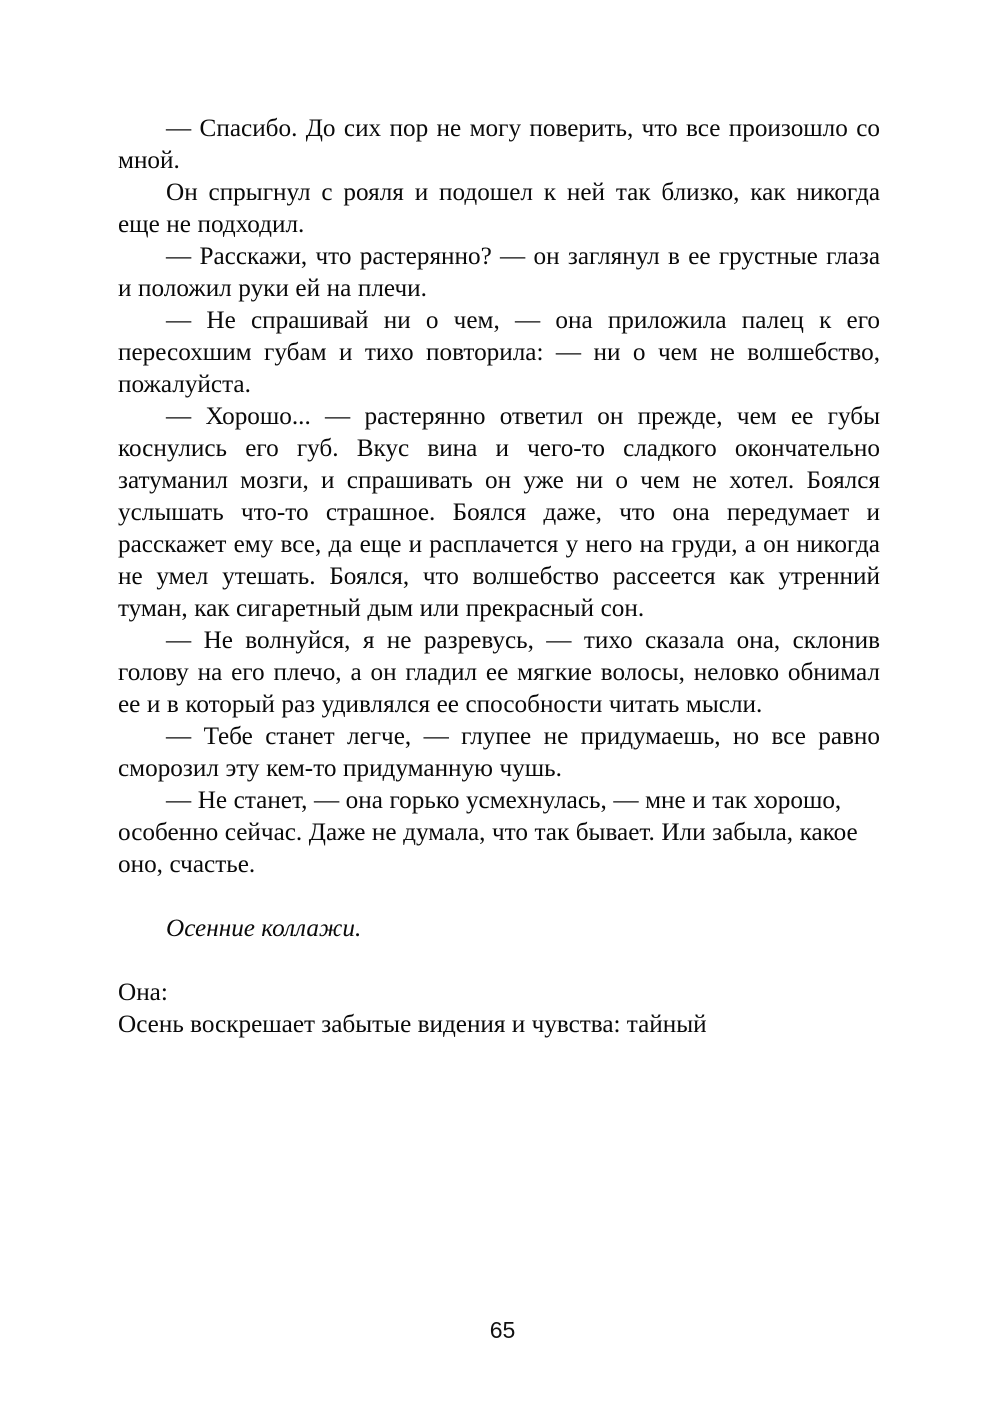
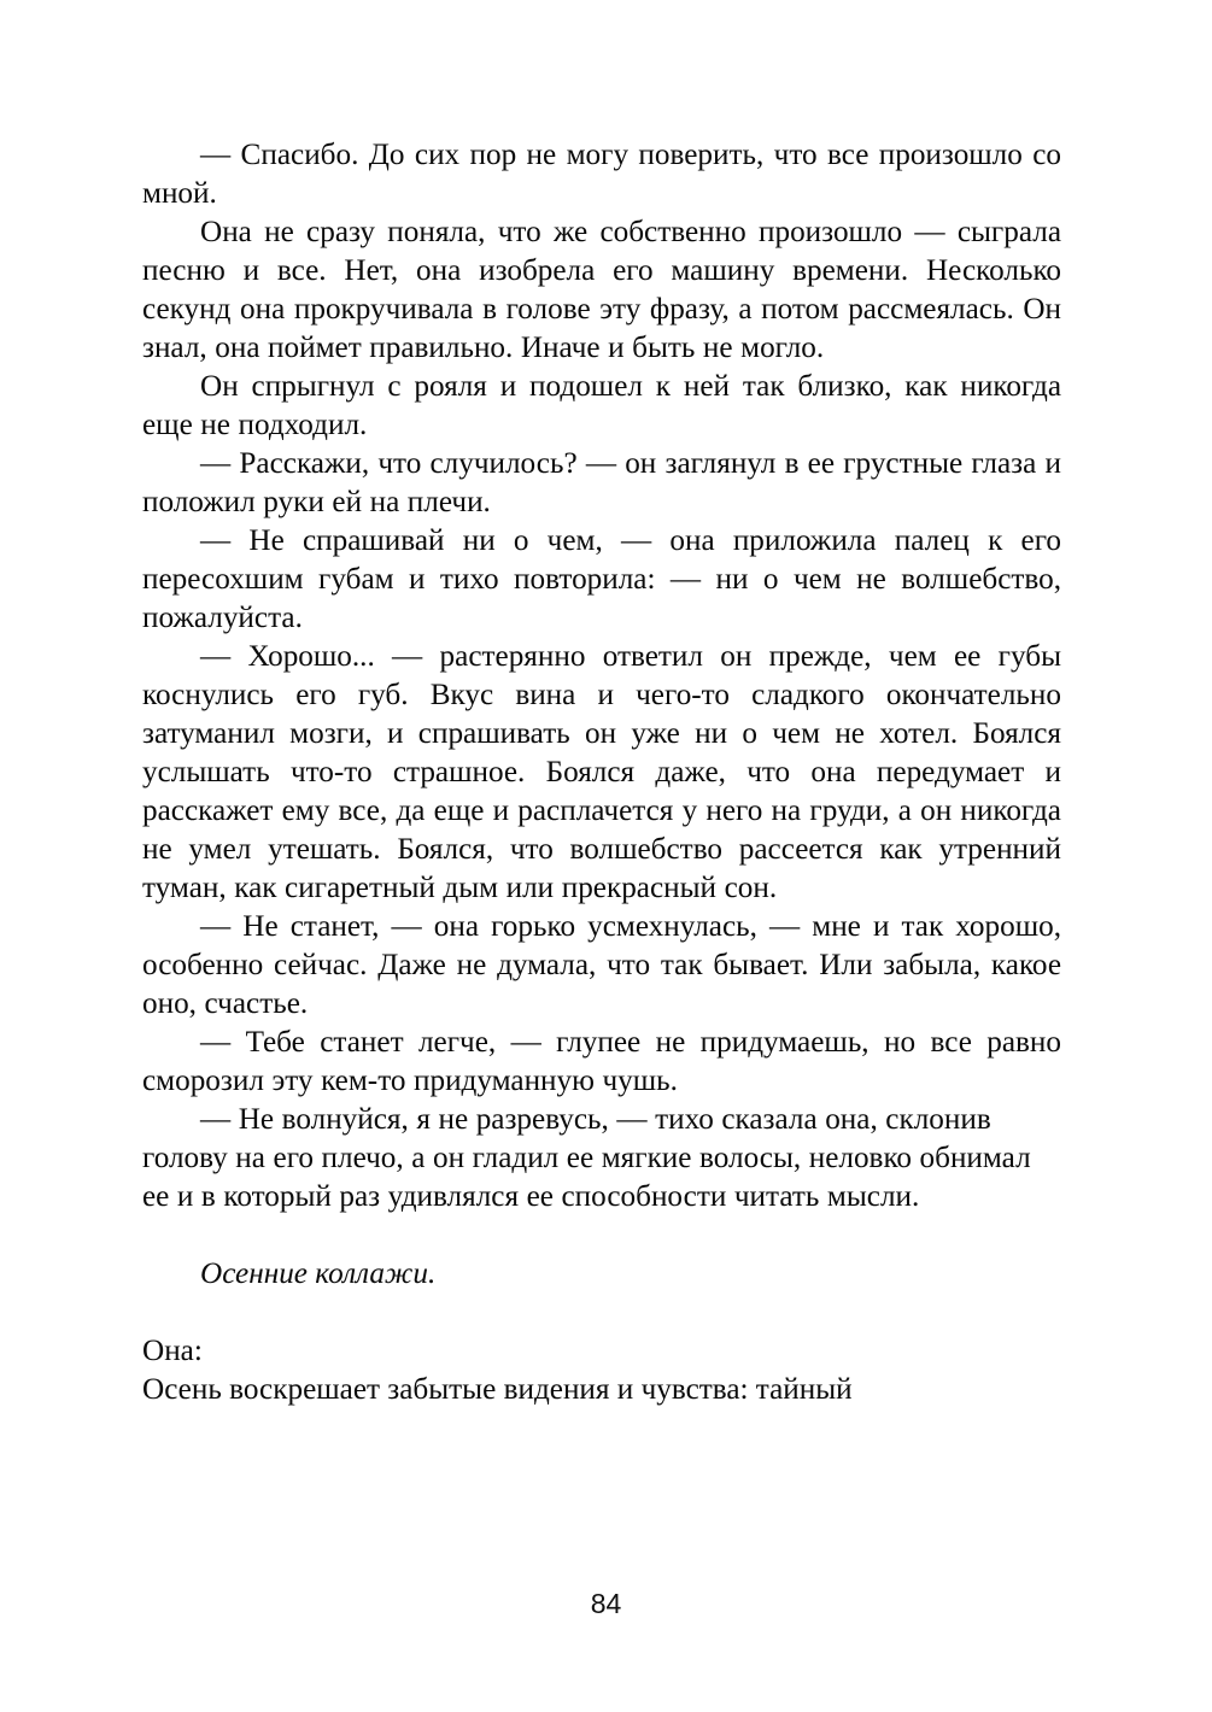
  — Спасибо. До сих пор не могу поверить, что все произошло со мной.
+ Она не сразу поняла, что же собственно произошло — сыграла песню и все. Нет, она изобрела его машину времени. Несколько секунд она прокручивала в голове эту фразу, а потом рассмеялась. Он знал, она поймет правильно. Иначе и быть не могло.
  Он спрыгнул с рояля и подошел к ней так близко, как никогда еще не подходил.
- — Расскажи, что растерянно? — он заглянул в ее грустные глаза и положил руки ей на плечи.
+ — Расскажи, что случилось? — он заглянул в ее грустные глаза и положил руки ей на плечи.
  — Не спрашивай ни о чем, — она приложила палец к его пересохшим губам и тихо повторила: — ни о чем не волшебство, пожалуйста.
  — Хорошо... — растерянно ответил он прежде, чем ее губы коснулись его губ. Вкус вина и чего-то сладкого окончательно затуманил мозги, и спрашивать он уже ни о чем не хотел. Боялся услышать что-то страшное. Боялся даже, что она передумает и расскажет ему все, да еще и расплачется у него на груди, а он никогда не умел утешать. Боялся, что волшебство рассеется как утренний туман, как сигаретный дым или прекрасный сон.
- — Не волнуйся, я не разревусь, — тихо сказала она, склонив голову на его плечо, а он гладил ее мягкие волосы, неловко обнимал ее и в который раз удивлялся ее способности читать мысли.
+ — Не станет, — она горько усмехнулась, — мне и так хорошо, особенно сейчас. Даже не думала, что так бывает. Или забыла, какое оно, счастье.
  — Тебе станет легче, — глупее не придумаешь, но все равно сморозил эту кем-то придуманную чушь.
- — Не станет, — она горько усмехнулась, — мне и так хорошо, особенно сейчас. Даже не думала, что так бывает. Или забыла, какое оно, счастье.
+ — Не волнуйся, я не разревусь, — тихо сказала она, склонив голову на его плечо, а он гладил ее мягкие волосы, неловко обнимал ее и в который раз удивлялся ее способности читать мысли.
  Осенние коллажи.
  Она:
  Осень воскрешает забытые видения и чувства: тайный
- 65
+ 84
